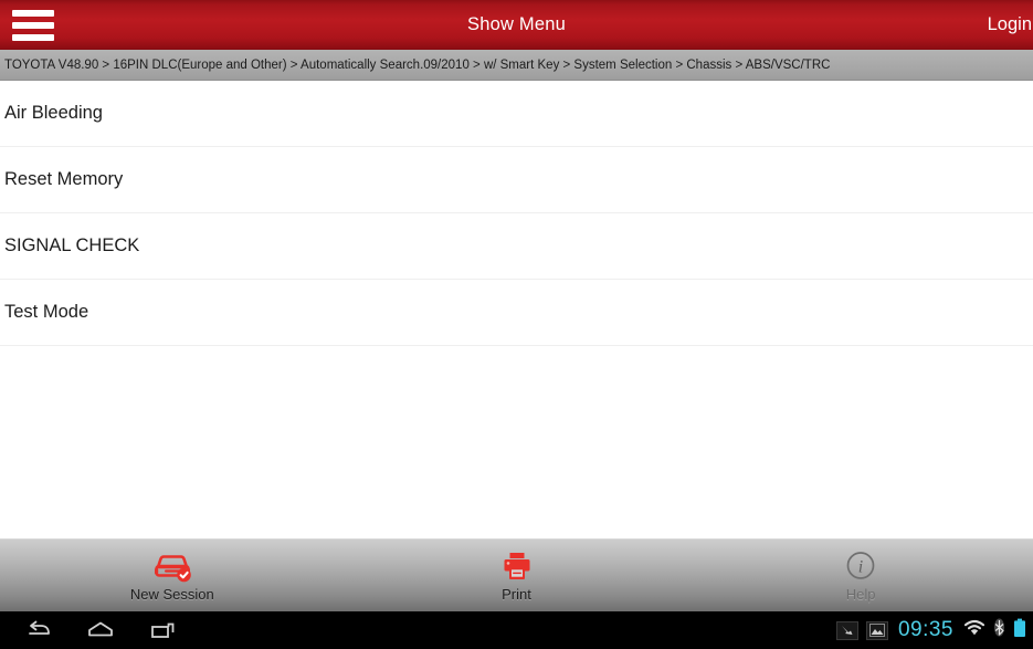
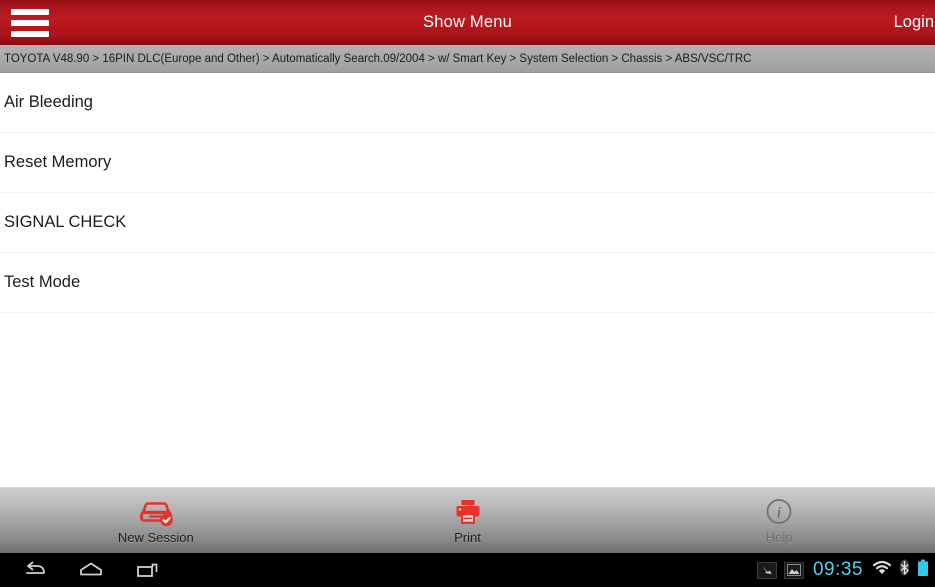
  Show Menu
  Login
- TOYOTA V48.90 > 16PIN DLC(Europe and Other) > Automatically Search.09/2010 > w/ Smart Key > System Selection > Chassis > ABS/VSC/TRC
+ TOYOTA V48.90 > 16PIN DLC(Europe and Other) > Automatically Search.09/2004 > w/ Smart Key > System Selection > Chassis > ABS/VSC/TRC
  Air Bleeding
  Reset Memory
  SIGNAL CHECK
  Test Mode
  New Session
  Print
  i
  Help
  09:35
